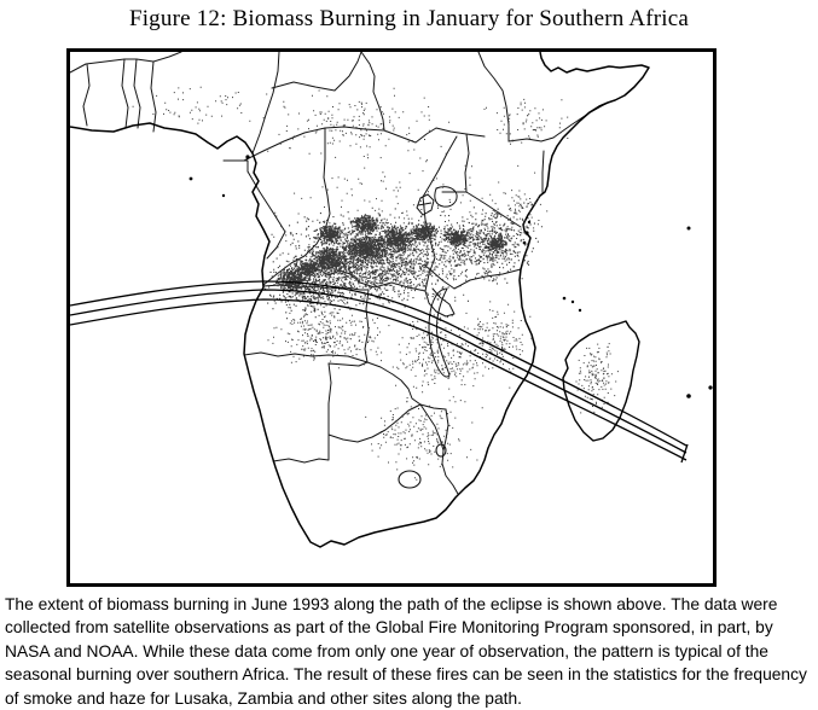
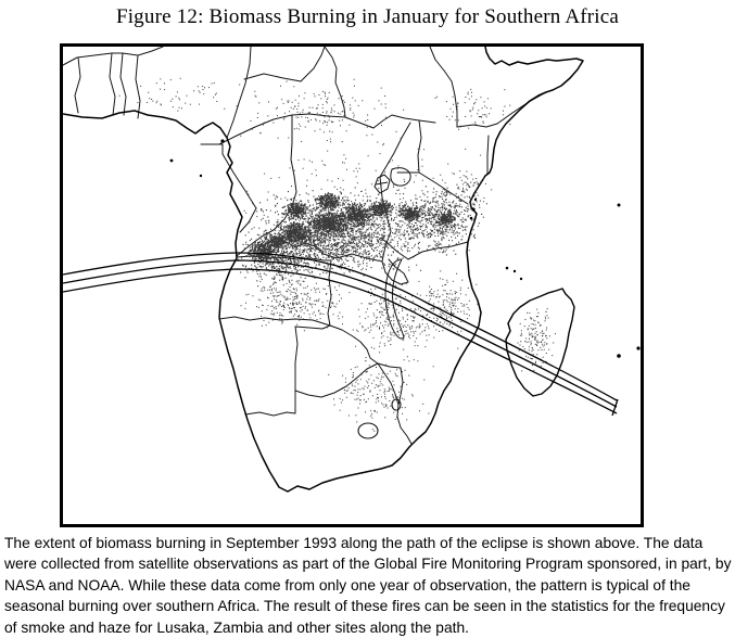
  Figure 12: Biomass Burning in January for Southern Africa
- The extent of biomass burning in June 1993 along the path of the eclipse is shown above. The data were collected from satellite observations as part of the Global Fire Monitoring Program sponsored, in part, by NASA and NOAA. While these data come from only one year of observation, the pattern is typical of the seasonal burning over southern Africa. The result of these fires can be seen in the statistics for the frequency of smoke and haze for Lusaka, Zambia and other sites along the path.
+ The extent of biomass burning in September 1993 along the path of the eclipse is shown above. The data were collected from satellite observations as part of the Global Fire Monitoring Program sponsored, in part, by NASA and NOAA. While these data come from only one year of observation, the pattern is typical of the seasonal burning over southern Africa. The result of these fires can be seen in the statistics for the frequency of smoke and haze for Lusaka, Zambia and other sites along the path.
